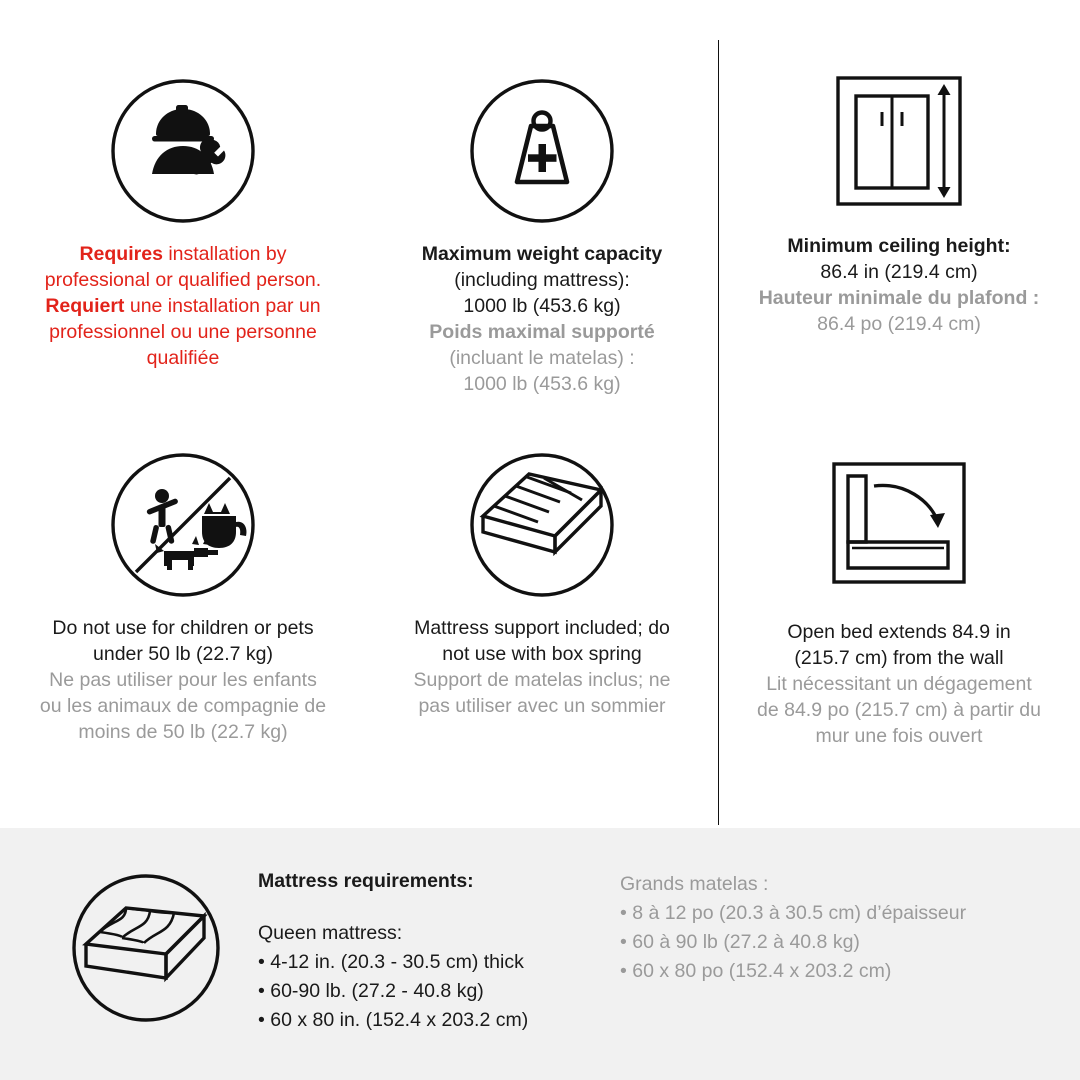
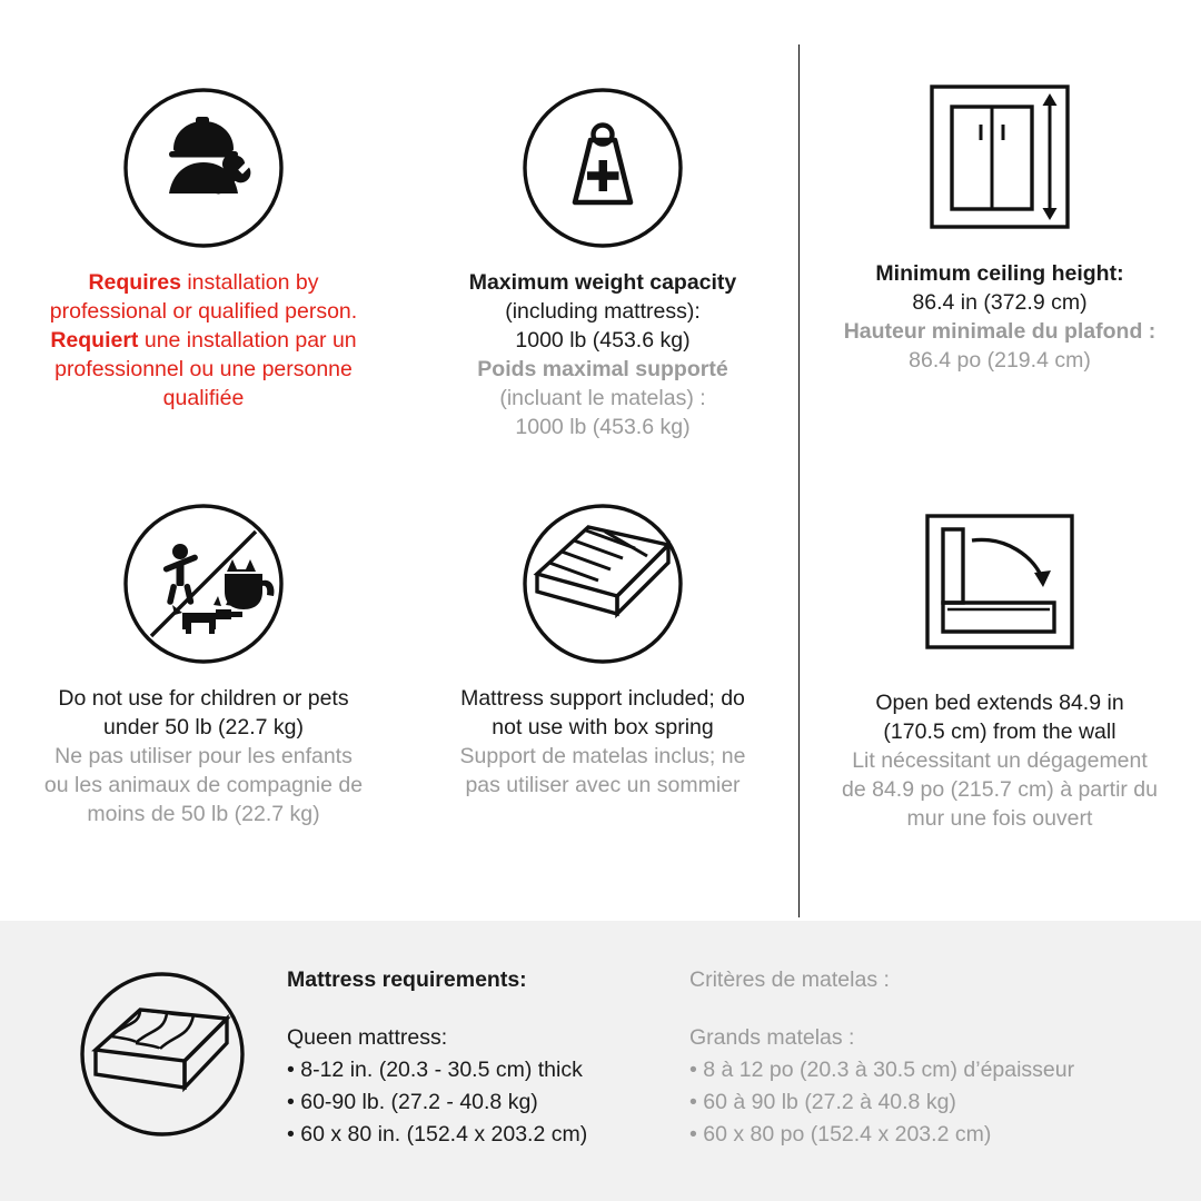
  Requires installation by
  professional or qualified person.
  Requiert une installation par un
  professionnel ou une personne
  qualifiée
  Maximum weight capacity
  (including mattress):
  1000 lb (453.6 kg)
  Poids maximal supporté
  (incluant le matelas) :
  1000 lb (453.6 kg)
  Minimum ceiling height:
- 86.4 in (219.4 cm)
+ 86.4 in (372.9 cm)
  Hauteur minimale du plafond :
  86.4 po (219.4 cm)
  Do not use for children or pets
  under 50 lb (22.7 kg)
  Ne pas utiliser pour les enfants
  ou les animaux de compagnie de
  moins de 50 lb (22.7 kg)
  Mattress support included; do
  not use with box spring
  Support de matelas inclus; ne
  pas utiliser avec un sommier
  Open bed extends 84.9 in
- (215.7 cm) from the wall
+ (170.5 cm) from the wall
  Lit nécessitant un dégagement
  de 84.9 po (215.7 cm) à partir du
  mur une fois ouvert
  Mattress requirements:
  Queen mattress:
- • 4-12 in. (20.3 - 30.5 cm) thick
+ • 8-12 in. (20.3 - 30.5 cm) thick
  • 60-90 lb. (27.2 - 40.8 kg)
  • 60 x 80 in. (152.4 x 203.2 cm)
+ Critères de matelas :
  Grands matelas :
  • 8 à 12 po (20.3 à 30.5 cm) d’épaisseur
  • 60 à 90 lb (27.2 à 40.8 kg)
  • 60 x 80 po (152.4 x 203.2 cm)
